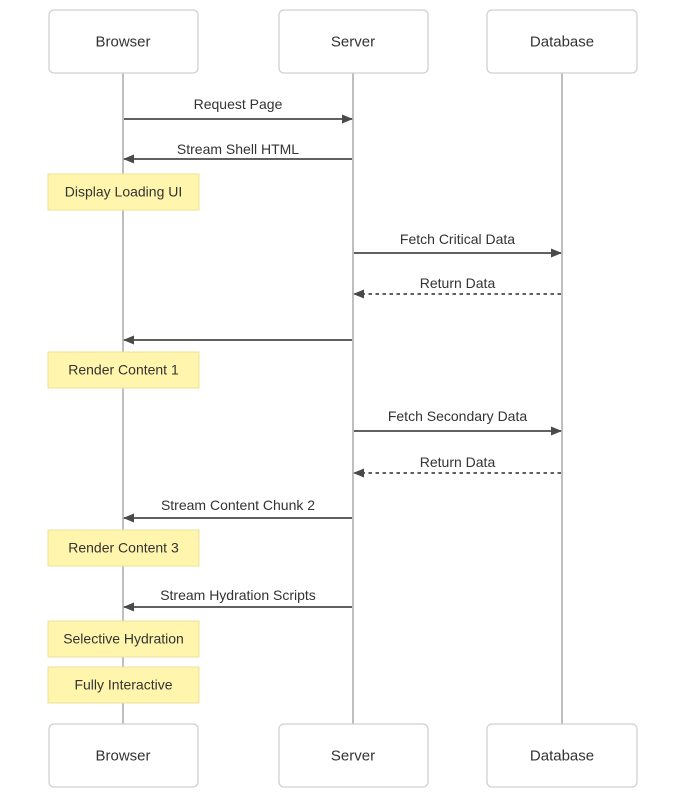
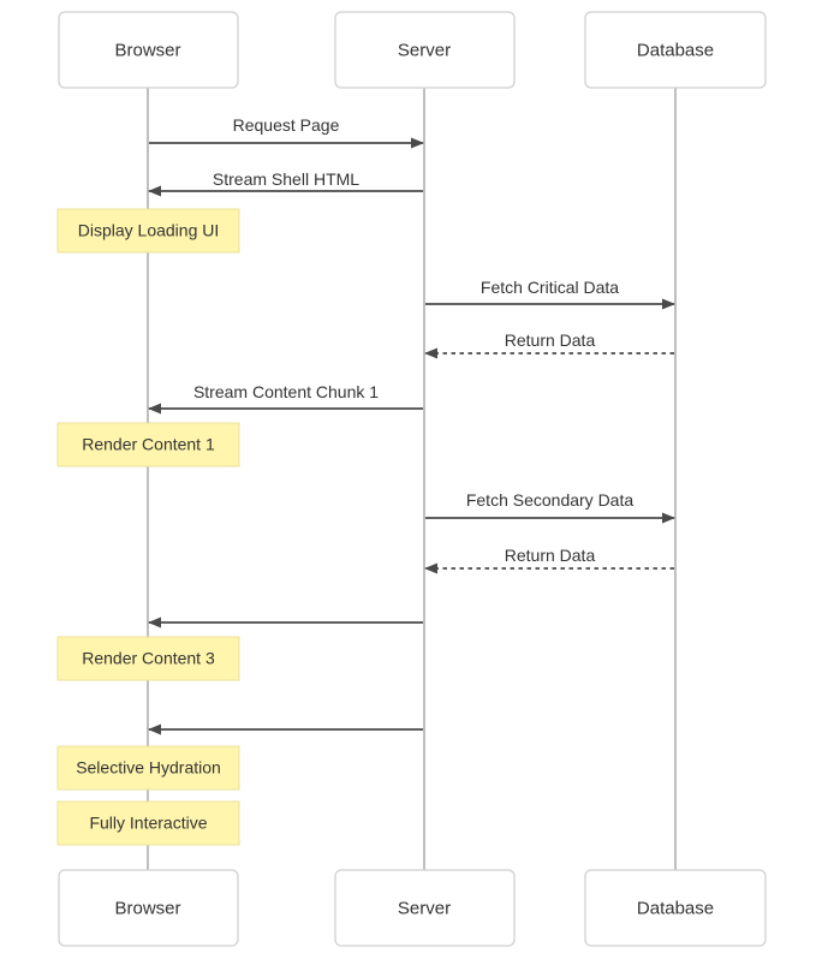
  Request Page
  Stream Shell HTML
  Fetch Critical Data
  Return Data
+ Stream Content Chunk 1
  Fetch Secondary Data
  Return Data
- Stream Content Chunk 2
- Stream Hydration Scripts
  Display Loading UI
  Render Content 1
  Render Content 3
  Selective Hydration
  Fully Interactive
  Browser
  Server
  Database
  Browser
  Server
  Database
